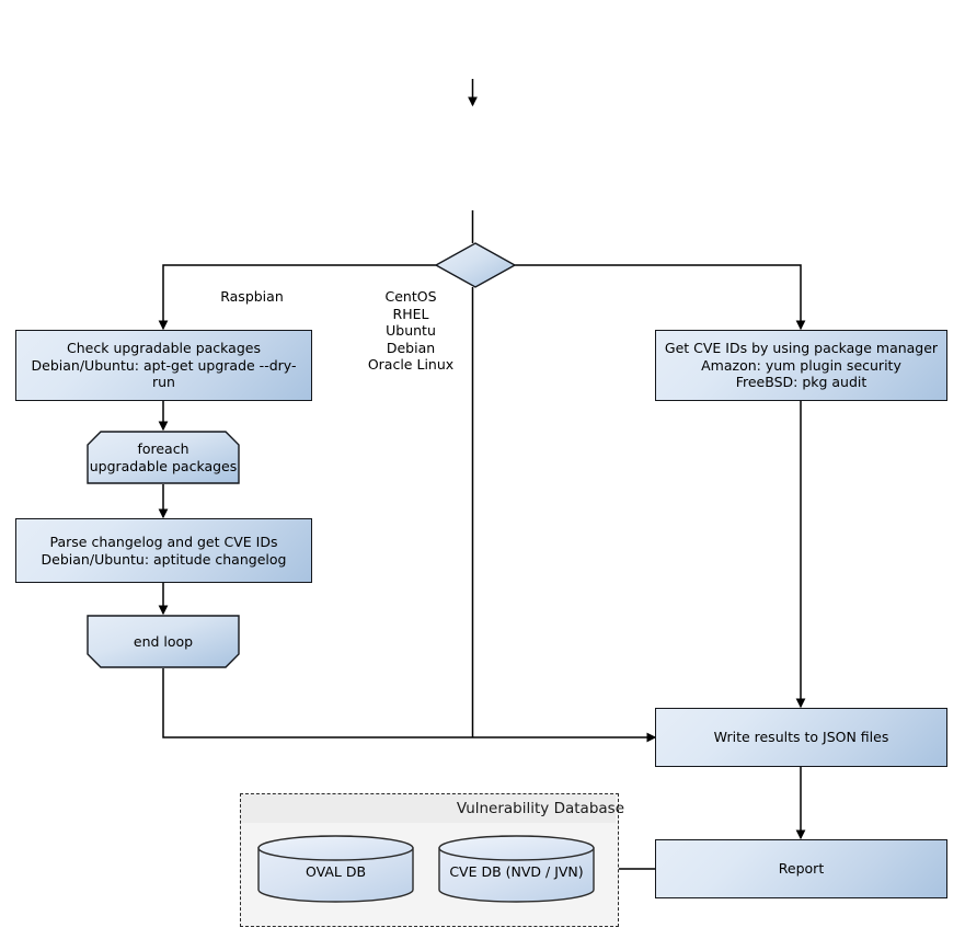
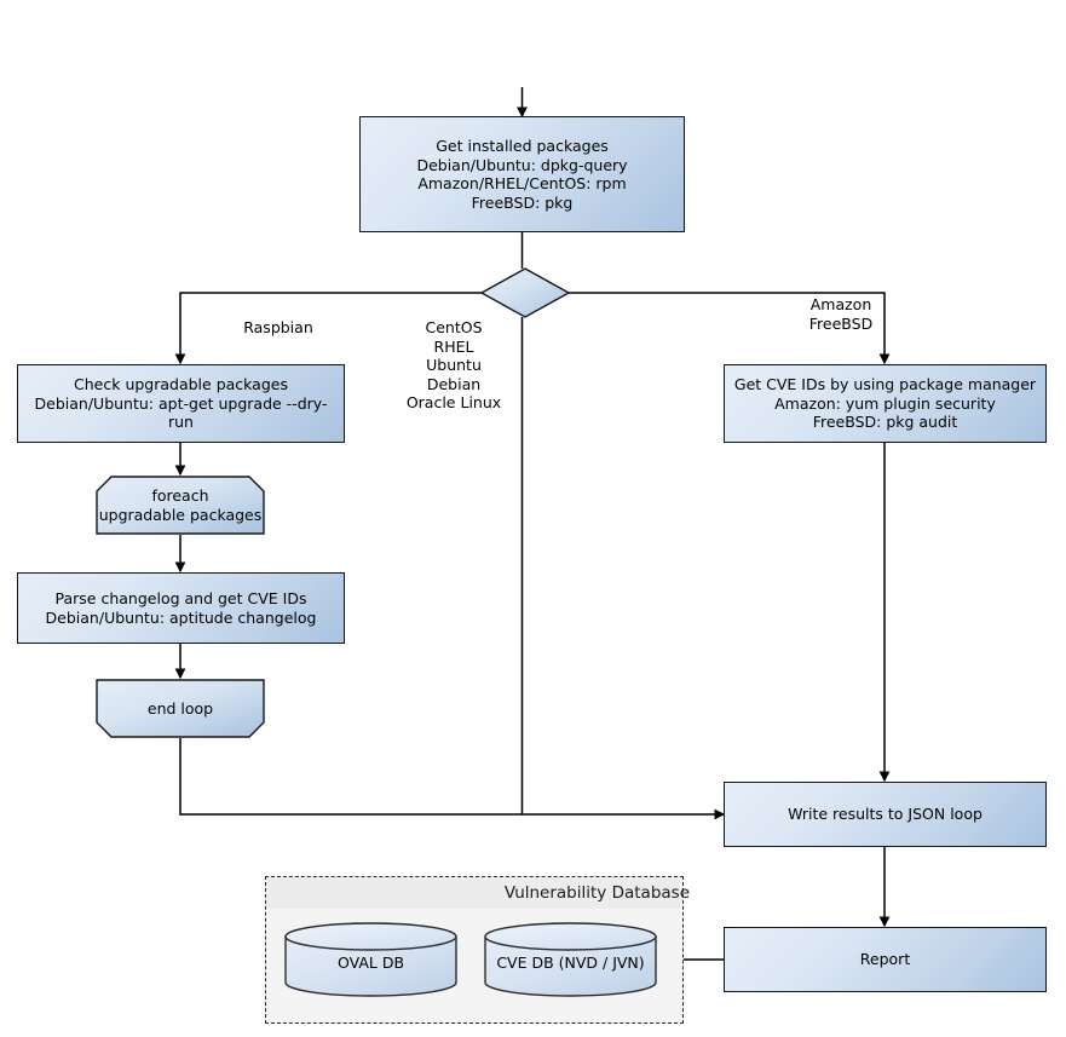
+ Get installed packages
+ Debian/Ubuntu: dpkg-query
+ Amazon/RHEL/CentOS: rpm
+ FreeBSD: pkg
  Raspbian
  CentOS
  RHEL
  Ubuntu
  Debian
  Oracle Linux
+ Amazon
+ FreeBSD
  Check upgradable packages
  Debian/Ubuntu: apt-get upgrade --dry-run
  foreach
  upgradable packages
  Parse changelog and get CVE IDs
  Debian/Ubuntu: aptitude changelog
  end loop
  Get CVE IDs by using package manager
  Amazon: yum plugin security
  FreeBSD: pkg audit
- Write results to JSON files
+ Write results to JSON loop
  Report
  Vulnerability Database
  OVAL DB
  CVE DB (NVD / JVN)
